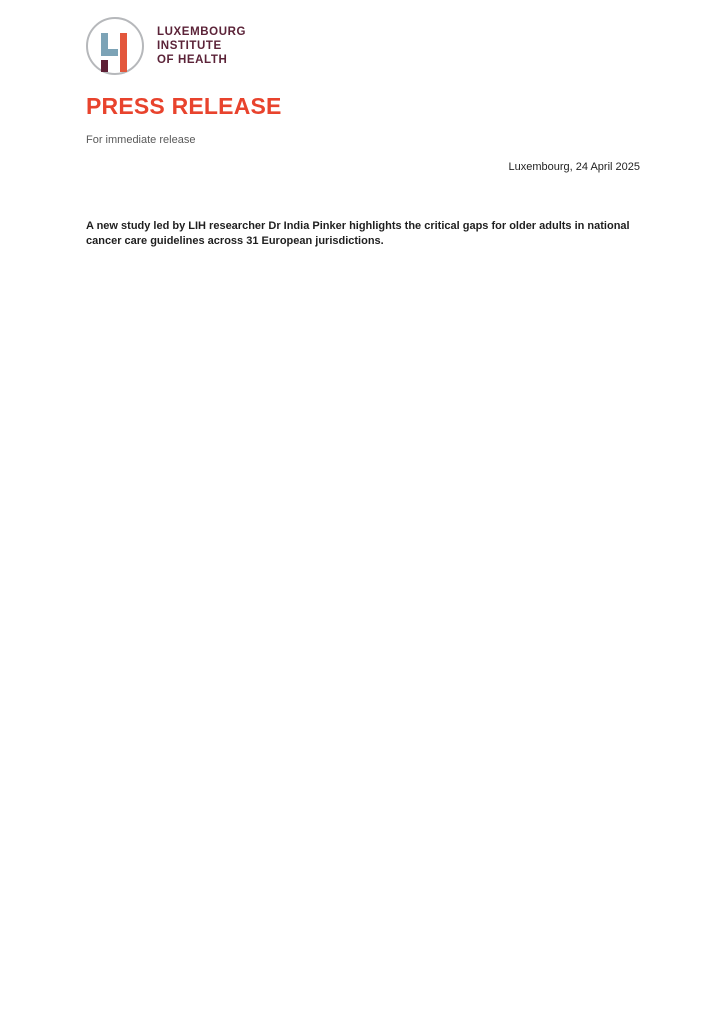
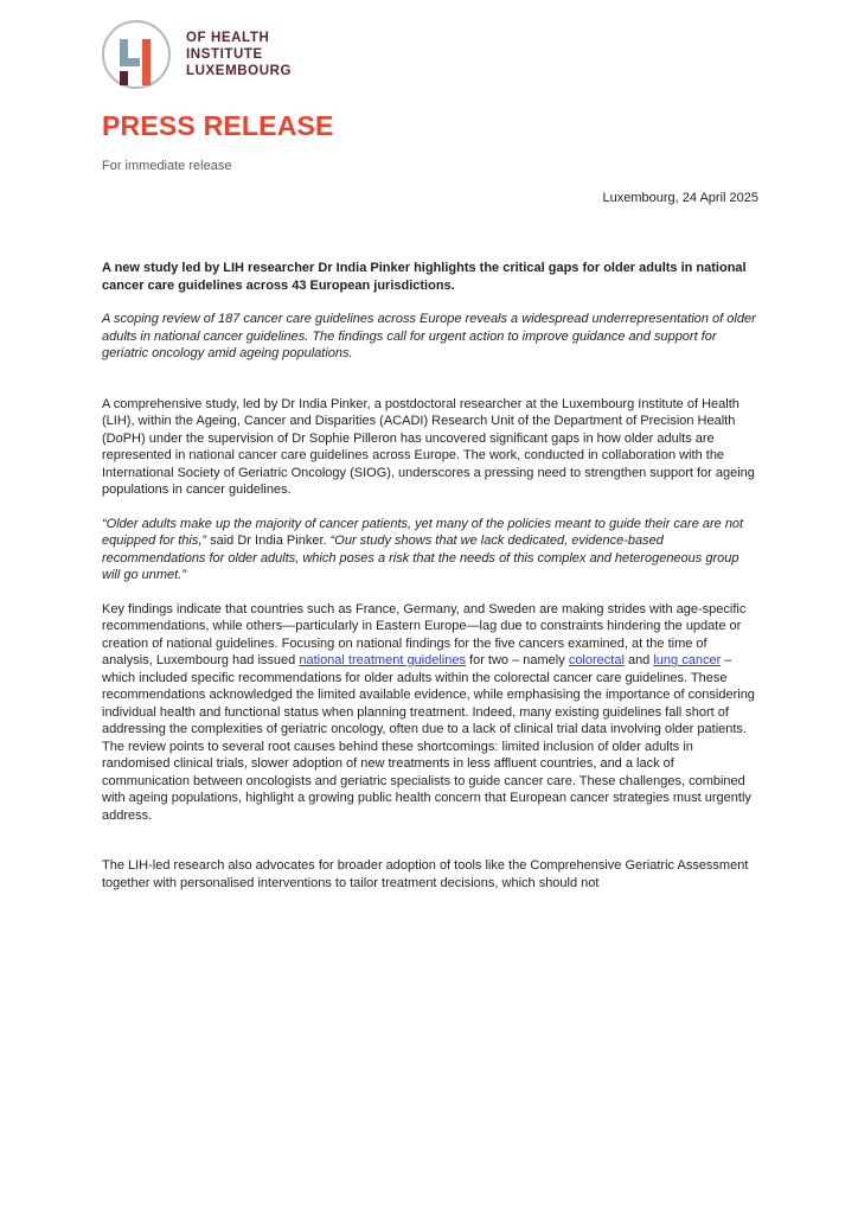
- LUXEMBOURG
+ OF HEALTH
  INSTITUTE
- OF HEALTH
+ LUXEMBOURG
  PRESS RELEASE
  For immediate release
  Luxembourg, 24 April 2025
- A new study led by LIH researcher Dr India Pinker highlights the critical gaps for older adults in national cancer care guidelines across 31 European jurisdictions.
+ A new study led by LIH researcher Dr India Pinker highlights the critical gaps for older adults in national cancer care guidelines across 43 European jurisdictions.
+ A scoping review of 187 cancer care guidelines across Europe reveals a widespread underrepresentation of older adults in national cancer guidelines. The findings call for urgent action to improve guidance and support for geriatric oncology amid ageing populations.
+ A comprehensive study, led by Dr India Pinker, a postdoctoral researcher at the Luxembourg Institute of Health (LIH), within the Ageing, Cancer and Disparities (ACADI) Research Unit of the Department of Precision Health (DoPH) under the supervision of Dr Sophie Pilleron has uncovered significant gaps in how older adults are represented in national cancer care guidelines across Europe. The work, conducted in collaboration with the International Society of Geriatric Oncology (SIOG), underscores a pressing need to strengthen support for ageing populations in cancer guidelines.
+ “Older adults make up the majority of cancer patients, yet many of the policies meant to guide their care are not equipped for this,” said Dr India Pinker. “Our study shows that we lack dedicated, evidence-based recommendations for older adults, which poses a risk that the needs of this complex and heterogeneous group will go unmet.”
+ Key findings indicate that countries such as France, Germany, and Sweden are making strides with age-specific recommendations, while others—particularly in Eastern Europe—lag due to constraints hindering the update or creation of national guidelines. Focusing on national findings for the five cancers examined, at the time of analysis, Luxembourg had issued national treatment guidelines for two – namely colorectal and lung cancer – which included specific recommendations for older adults within the colorectal cancer care guidelines. These recommendations acknowledged the limited available evidence, while emphasising the importance of considering individual health and functional status when planning treatment. Indeed, many existing guidelines fall short of addressing the complexities of geriatric oncology, often due to a lack of clinical trial data involving older patients. The review points to several root causes behind these shortcomings: limited inclusion of older adults in randomised clinical trials, slower adoption of new treatments in less affluent countries, and a lack of communication between oncologists and geriatric specialists to guide cancer care. These challenges, combined with ageing populations, highlight a growing public health concern that European cancer strategies must urgently address.
+ The LIH-led research also advocates for broader adoption of tools like the Comprehensive Geriatric Assessment together with personalised interventions to tailor treatment decisions, which should not
